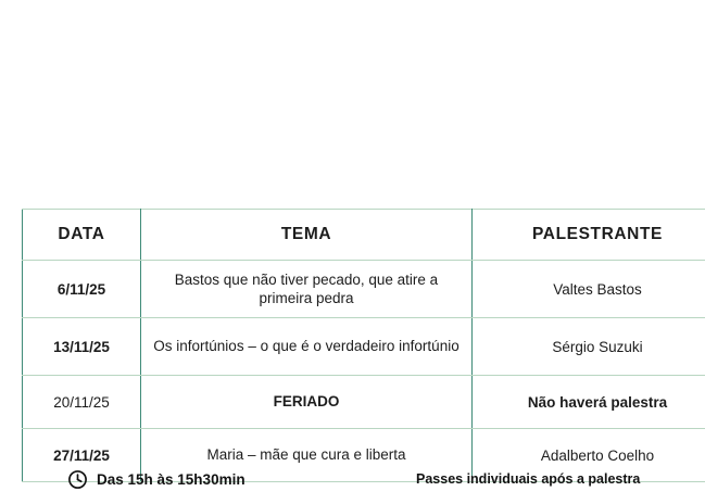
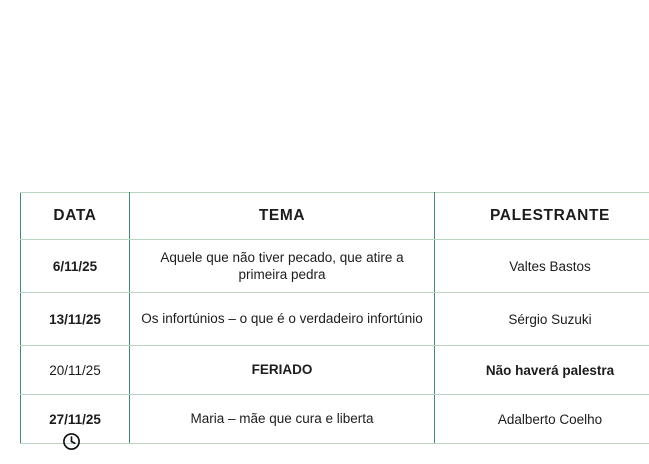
  DATA	TEMA	PALESTRANTE
- 6/11/25	Bastos que não tiver pecado, que atire a primeira pedra	Valtes Bastos
+ 6/11/25	Aquele que não tiver pecado, que atire a primeira pedra	Valtes Bastos
  13/11/25	Os infortúnios – o que é o verdadeiro infortúnio	Sérgio Suzuki
  20/11/25	FERIADO	Não haverá palestra
  27/11/25	Maria – mãe que cura e liberta	Adalberto Coelho
- Das 15h às 15h30min
- Passes individuais após a palestra
